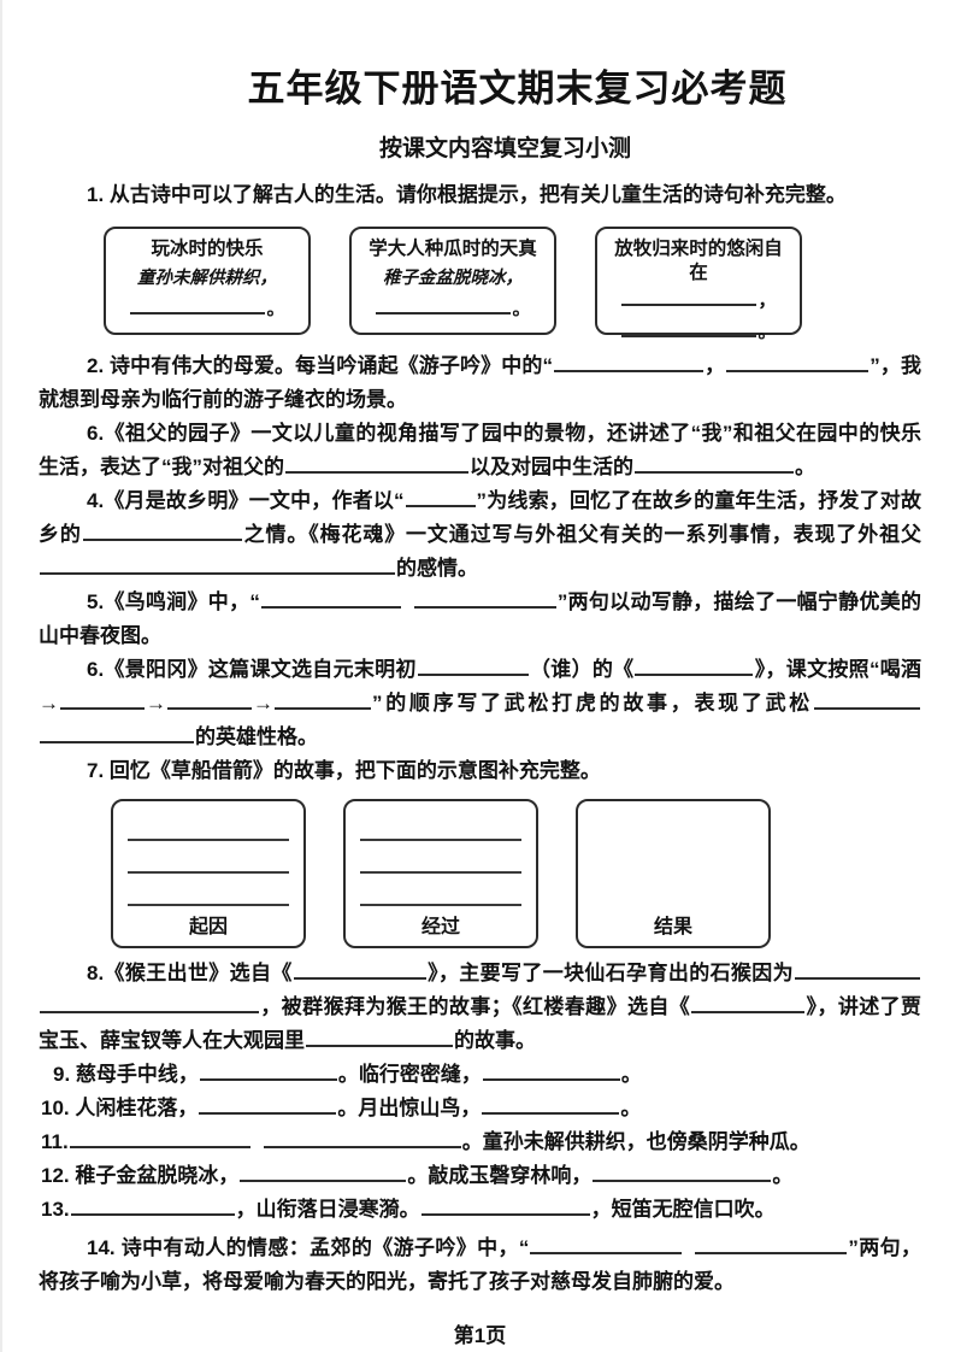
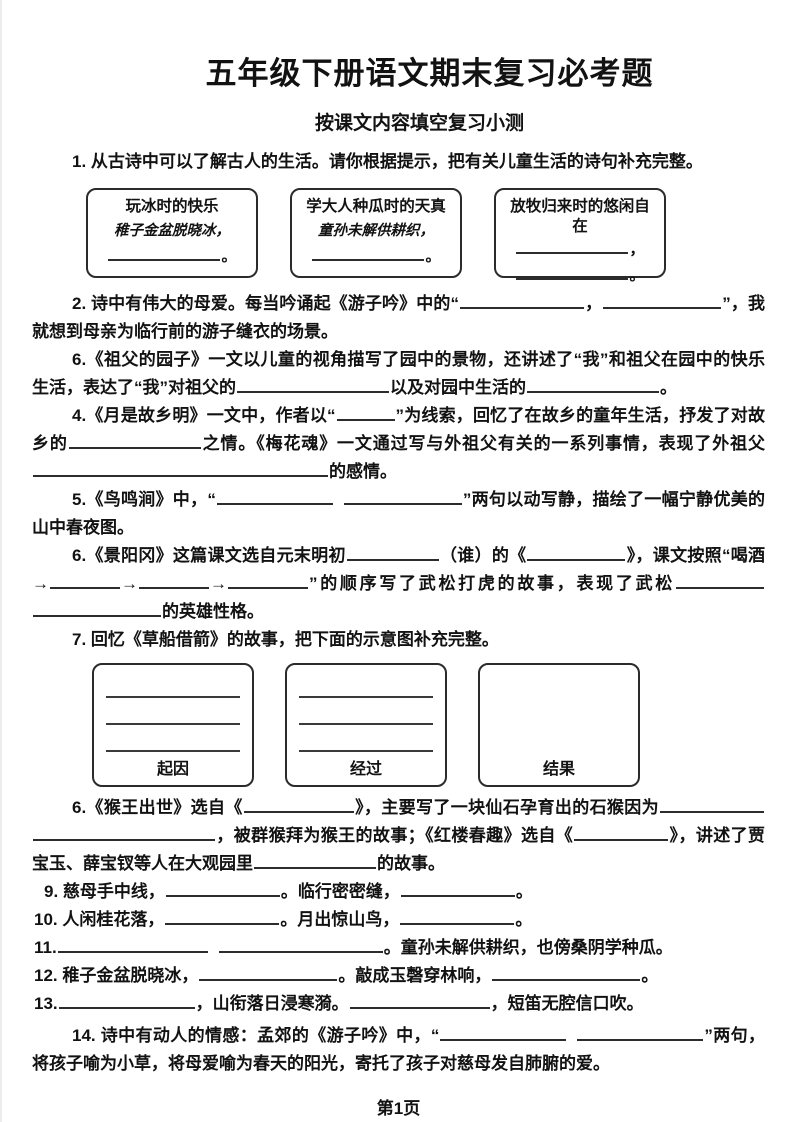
  五年级下册语文期末复习必考题
  按课文内容填空复习小测
  1. 从古诗中可以了解古人的生活。请你根据提示，把有关儿童生活的诗句补充完整。
  玩冰时的快乐
- 童孙未解供耕织，
+ 稚子金盆脱晓冰，
  。
  学大人种瓜时的天真
- 稚子金盆脱晓冰，
+ 童孙未解供耕织，
  。
  放牧归来时的悠闲自在
  ，
  。
  2. 诗中有伟大的母爱。每当吟诵起《游子吟》中的“ ， ”，我就想到母亲为临行前的游子缝衣的场景。
  6.《祖父的园子》一文以儿童的视角描写了园中的景物，还讲述了“我”和祖父在园中的快乐生活，表达了“我”对祖父的 以及对园中生活的 。
  4.《月是故乡明》一文中，作者以“ ”为线索，回忆了在故乡的童年生活，抒发了对故乡的 之情。《梅花魂》一文通过写与外祖父有关的一系列事情，表现了外祖父的感情。
  5.《鸟鸣涧》中，“ ”两句以动写静，描绘了一幅宁静优美的山中春夜图。
  6.《景阳冈》这篇课文选自元末明初 （谁）的《 》，课文按照“喝酒→ → → ”的顺序写了武松打虎的故事，表现了武松的英雄性格。
  7. 回忆《草船借箭》的故事，把下面的示意图补充完整。
  起因
  经过
  结果
- 8.《猴王出世》选自《 》，主要写了一块仙石孕育出的石猴因为，被群猴拜为猴王的故事；《红楼春趣》选自《 》，讲述了贾宝玉、薛宝钗等人在大观园里 的故事。
+ 6.《猴王出世》选自《 》，主要写了一块仙石孕育出的石猴因为，被群猴拜为猴王的故事；《红楼春趣》选自《 》，讲述了贾宝玉、薛宝钗等人在大观园里 的故事。
  9. 慈母手中线， 。临行密密缝， 。
  10. 人闲桂花落， 。月出惊山鸟， 。
  11. 。童孙未解供耕织，也傍桑阴学种瓜。
  12. 稚子金盆脱晓冰， 。敲成玉磬穿林响， 。
  13. ，山衔落日浸寒漪。 ，短笛无腔信口吹。
  14. 诗中有动人的情感：孟郊的《游子吟》中，“ ”两句，将孩子喻为小草，将母爱喻为春天的阳光，寄托了孩子对慈母发自肺腑的爱。
  第1页
